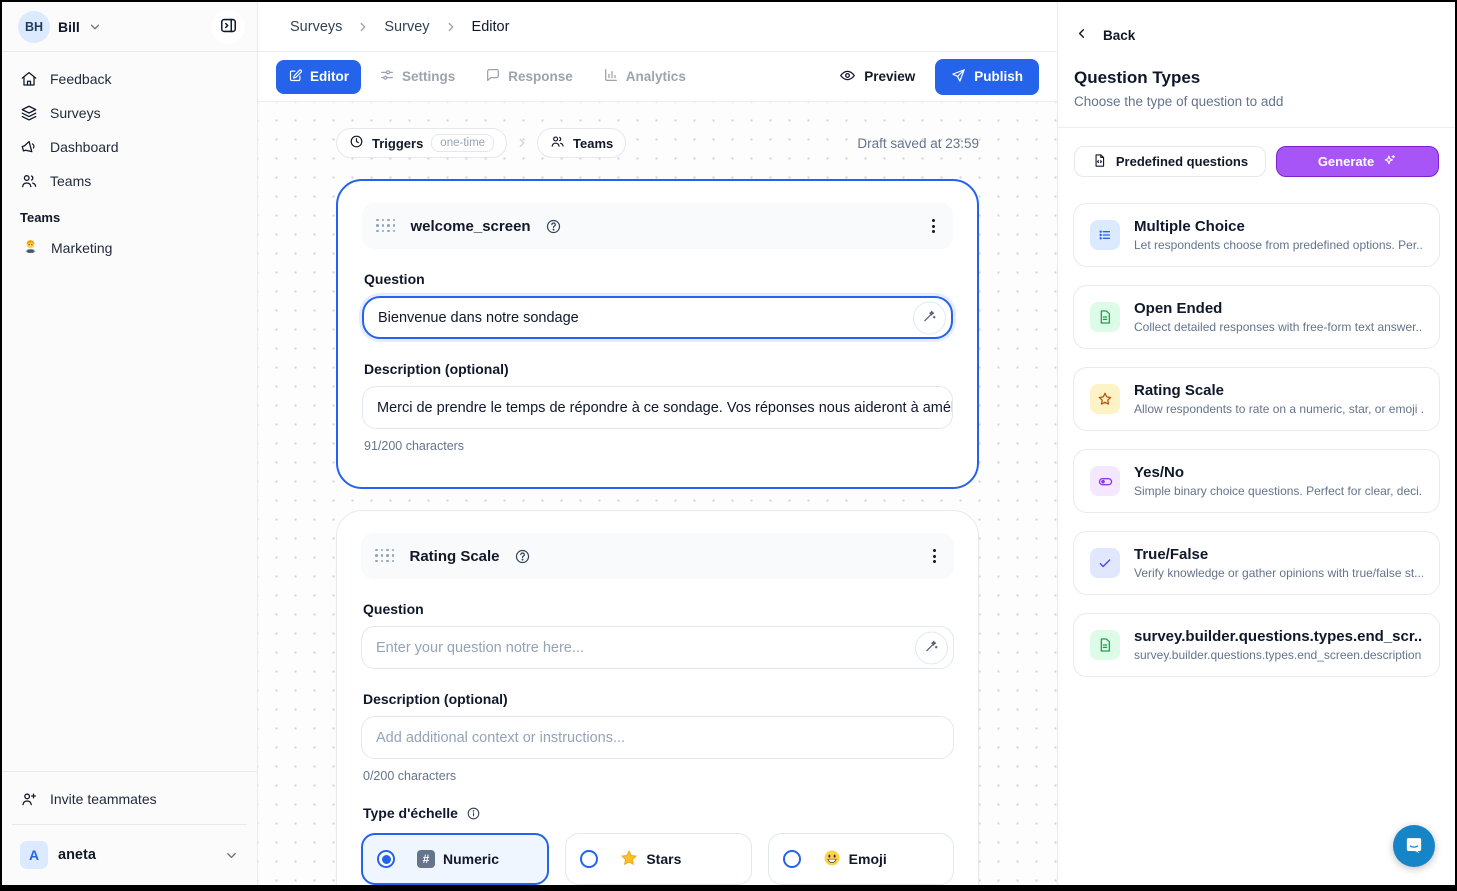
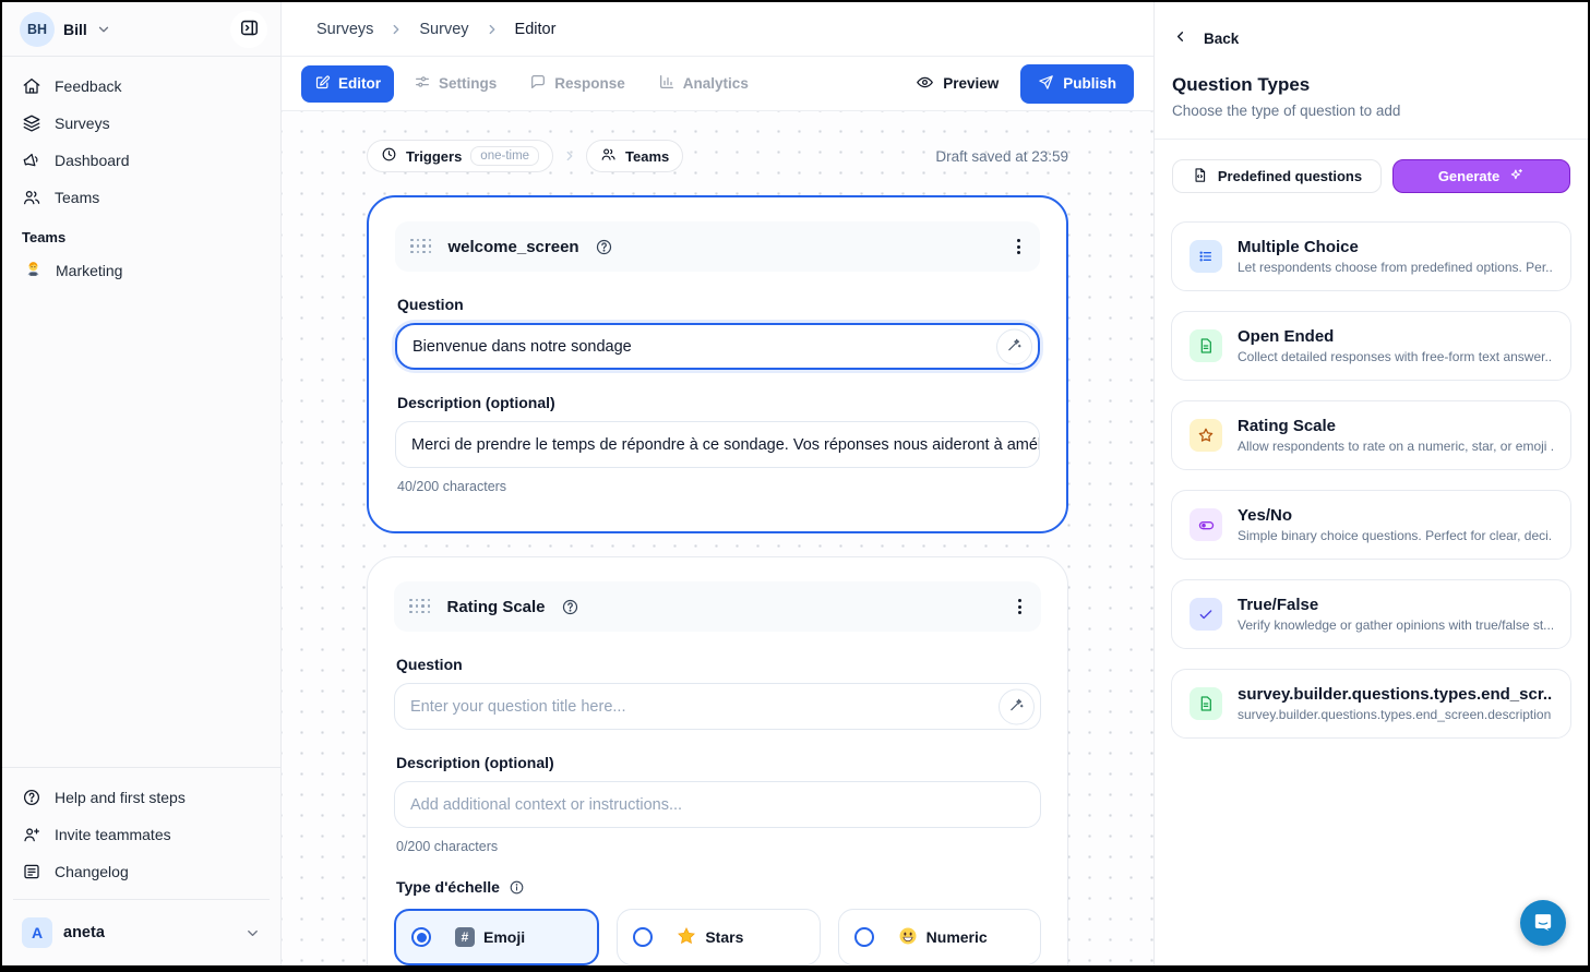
  BH
  Bill
  Feedback
  Surveys
  Dashboard
  Teams
  Teams
  Marketing
+ Help and first steps
  Invite teammates
+ Changelog
  A
  aneta
  Surveys
  Survey
  Editor
  Editor
  Settings
  Response
  Analytics
  Preview
  Publish
  Triggers
  one-time
  Teams
  Draft saved at 23:59
  welcome_screen
  Question
  Bienvenue dans notre sondage
  Description (optional)
  Merci de prendre le temps de répondre à ce sondage. Vos réponses nous aideront à amé
- 91/200 characters
+ 40/200 characters
  Rating Scale
  Question
- Enter your question notre here...
+ Enter your question title here...
  Description (optional)
  Add additional context or instructions...
  0/200 characters
  Type d'échelle
  #
- Numeric
+ Emoji
  Stars
- Emoji
+ Numeric
  Back
  Question Types
  Choose the type of question to add
  Predefined questions
  Generate
  Multiple Choice
  Let respondents choose from predefined options. Per..
  Open Ended
  Collect detailed responses with free-form text answer..
  Rating Scale
  Allow respondents to rate on a numeric, star, or emoji .
  Yes/No
  Simple binary choice questions. Perfect for clear, deci.
  True/False
  Verify knowledge or gather opinions with true/false st...
  survey.builder.questions.types.end_scr..
  survey.builder.questions.types.end_screen.description
